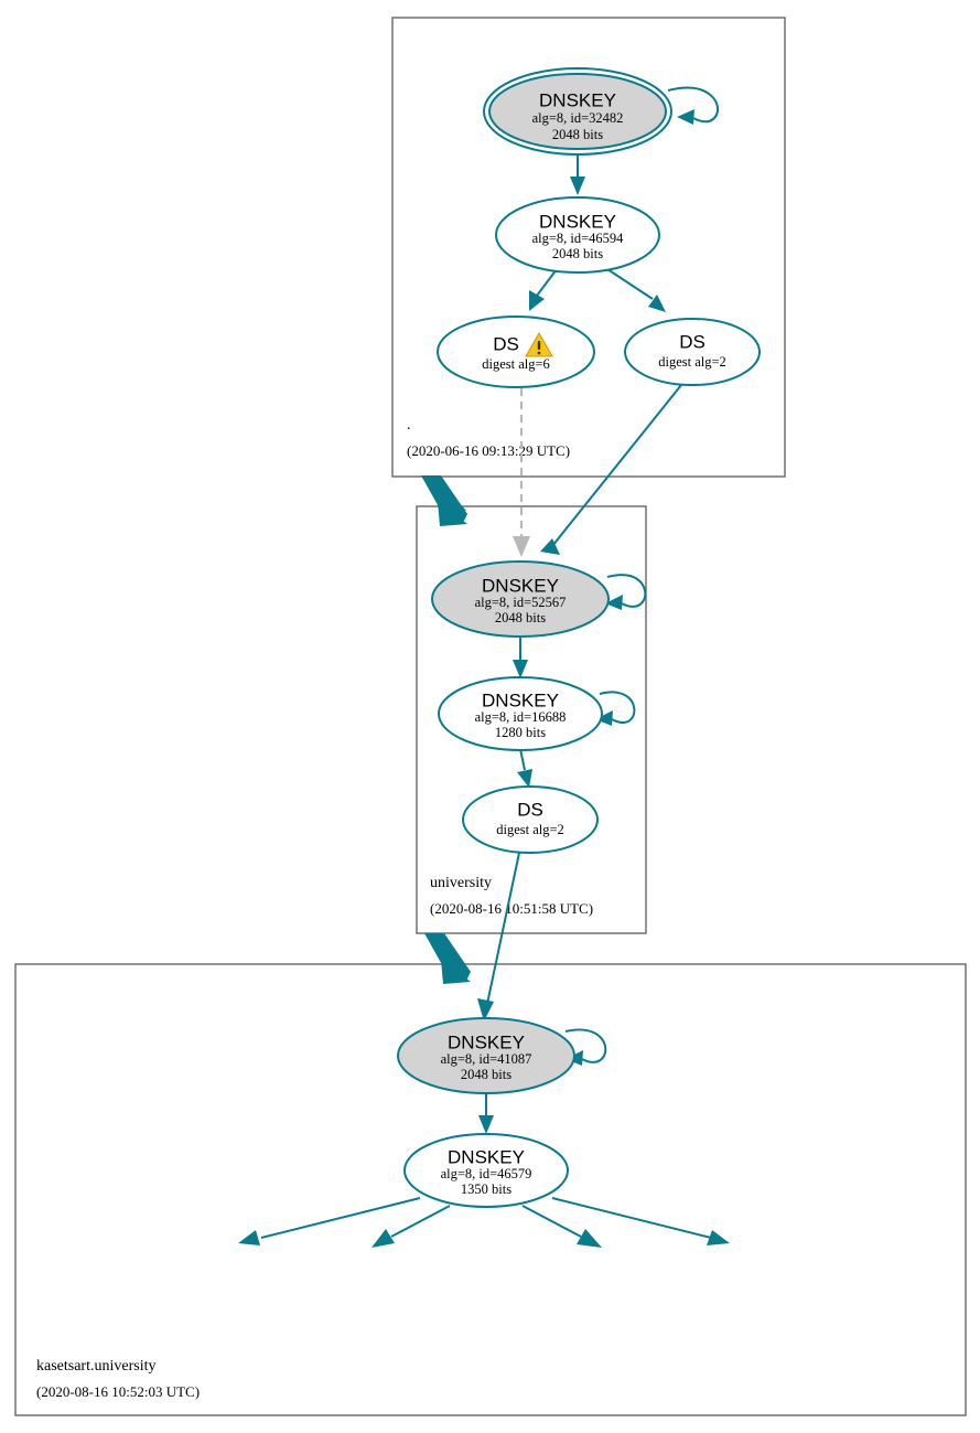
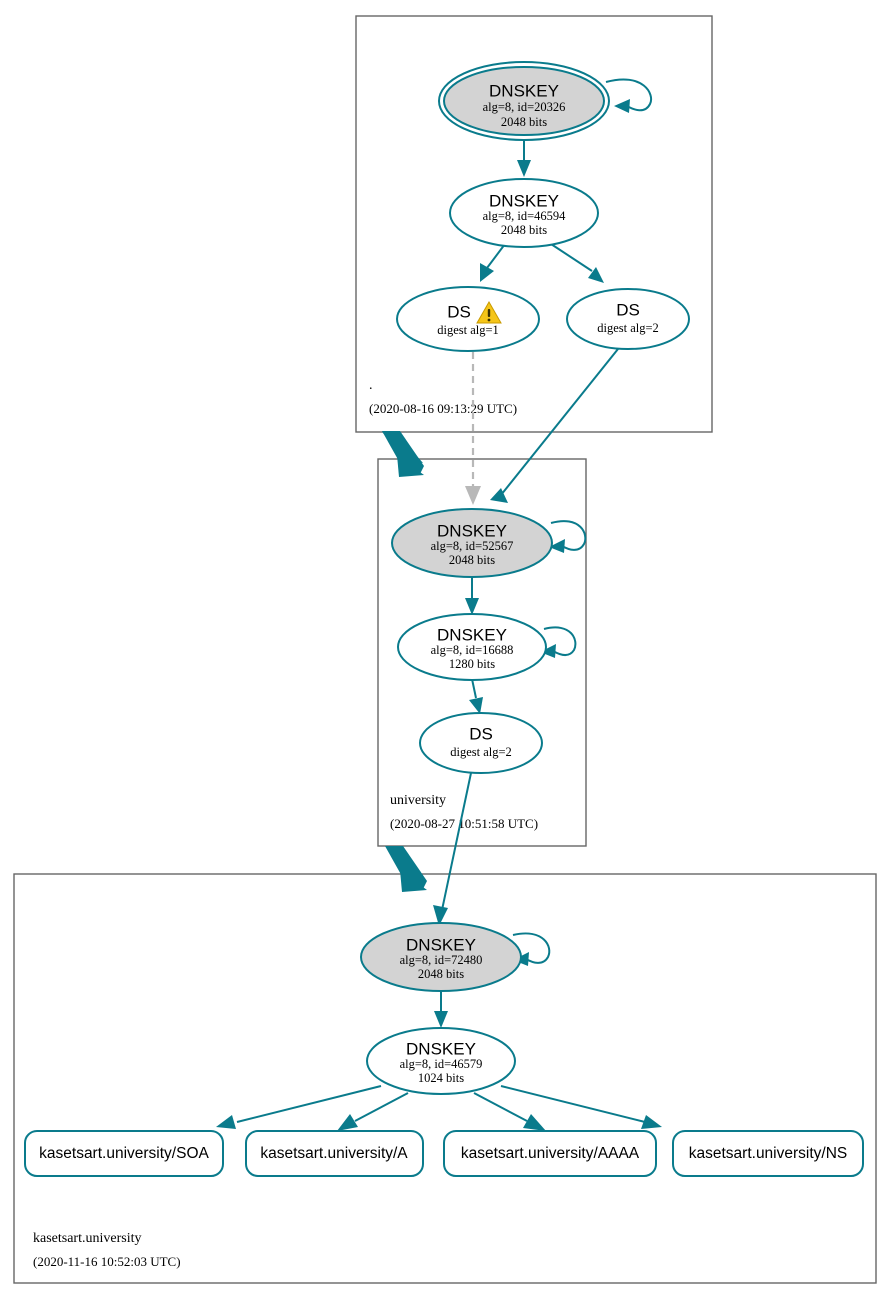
  DNSKEY
- alg=8, id=32482
+ alg=8, id=20326
  2048 bits
  DNSKEY
  alg=8, id=46594
  2048 bits
  DS
- digest alg=6
+ digest alg=1
  DS
  digest alg=2
  .
- (2020-06-16 09:13:29 UTC)
+ (2020-08-16 09:13:29 UTC)
  DNSKEY
  alg=8, id=52567
  2048 bits
  DNSKEY
  alg=8, id=16688
  1280 bits
  DS
  digest alg=2
  university
- (2020-08-16 10:51:58 UTC)
+ (2020-08-27 10:51:58 UTC)
  DNSKEY
- alg=8, id=41087
+ alg=8, id=72480
  2048 bits
  DNSKEY
  alg=8, id=46579
- 1350 bits
+ 1024 bits
+ kasetsart.university/SOA
+ kasetsart.university/A
+ kasetsart.university/AAAA
+ kasetsart.university/NS
  kasetsart.university
- (2020-08-16 10:52:03 UTC)
+ (2020-11-16 10:52:03 UTC)
